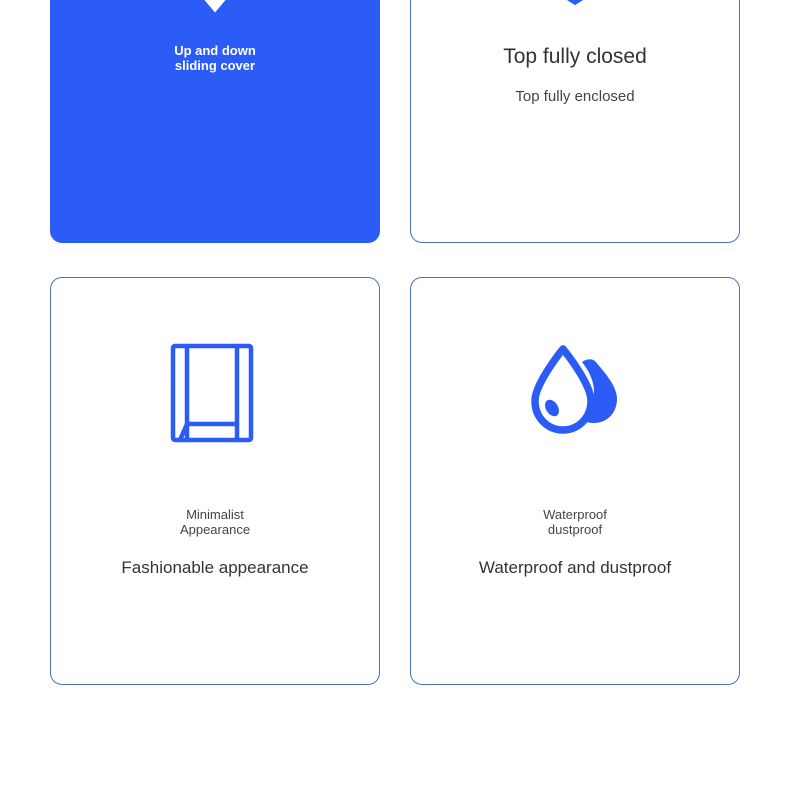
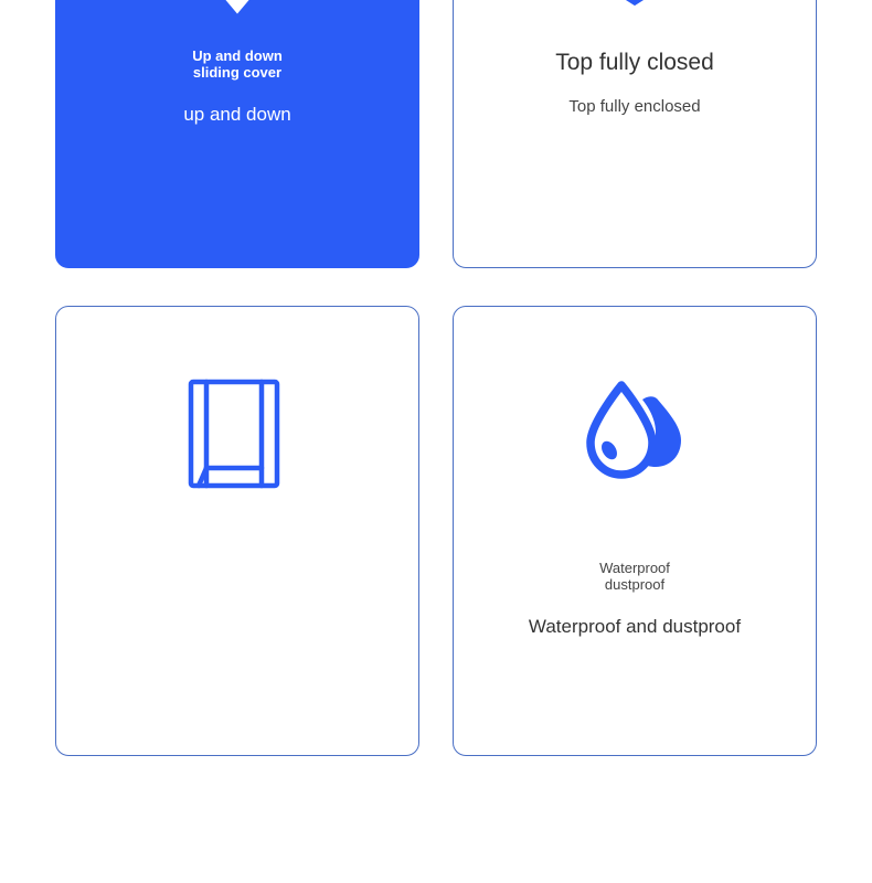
  Up and down
  sliding cover
+ up and down
  Top fully enclosed
  Top fully closed
- Minimalist
- Appearance
- Fashionable appearance
  Waterproof
  dustproof
  Waterproof and dustproof
